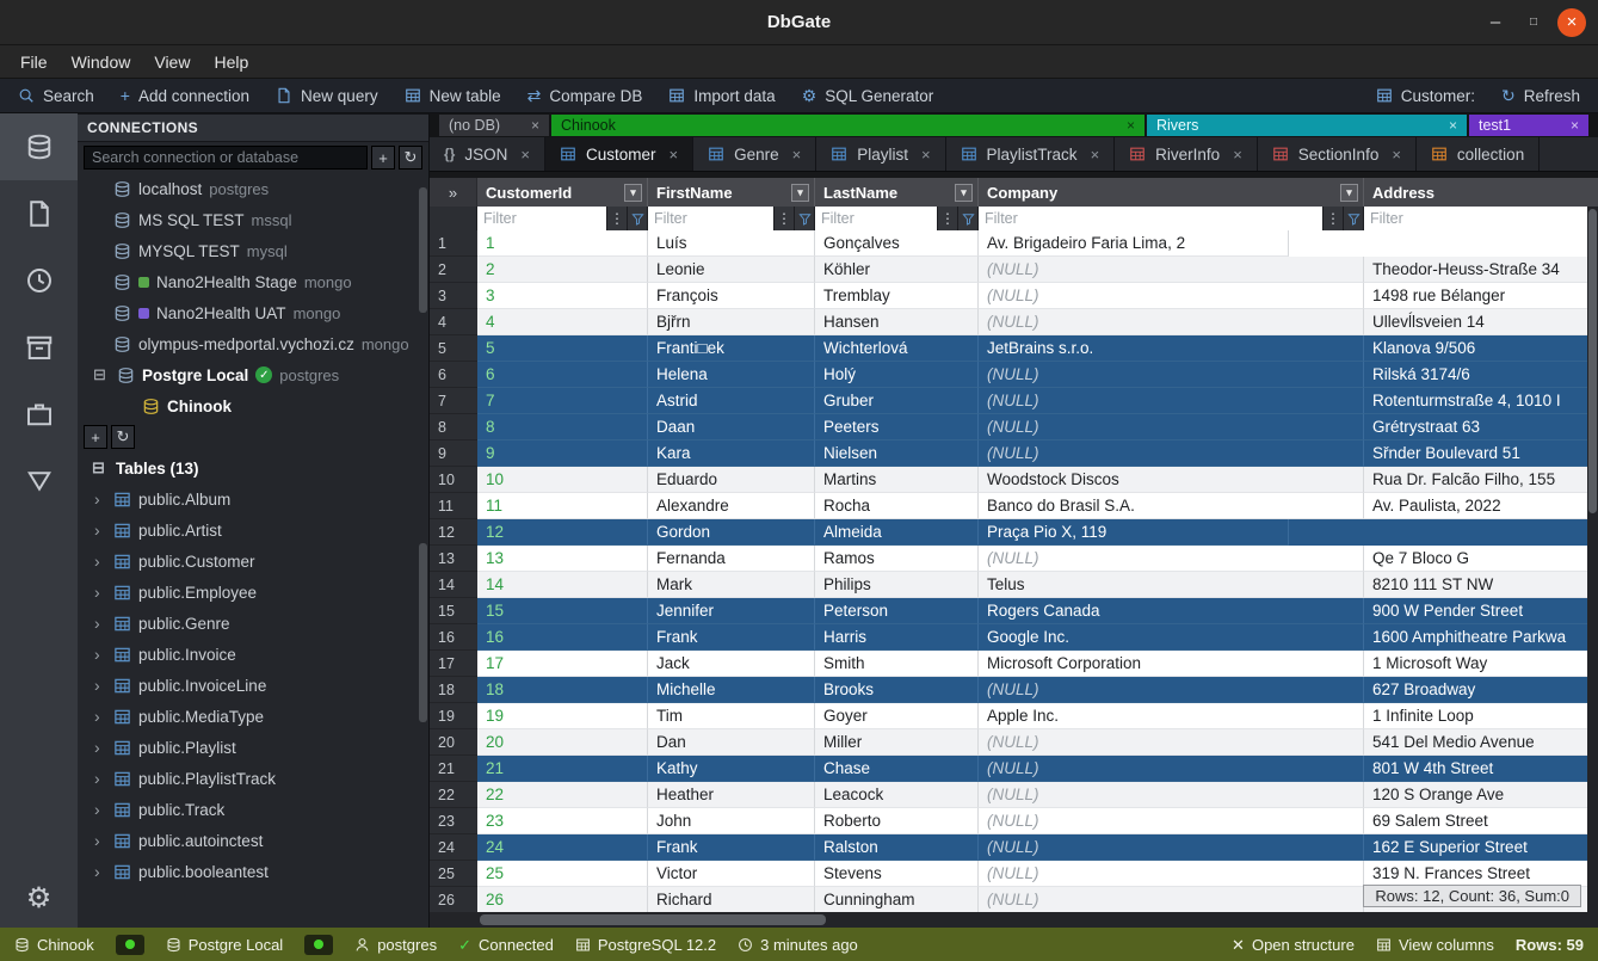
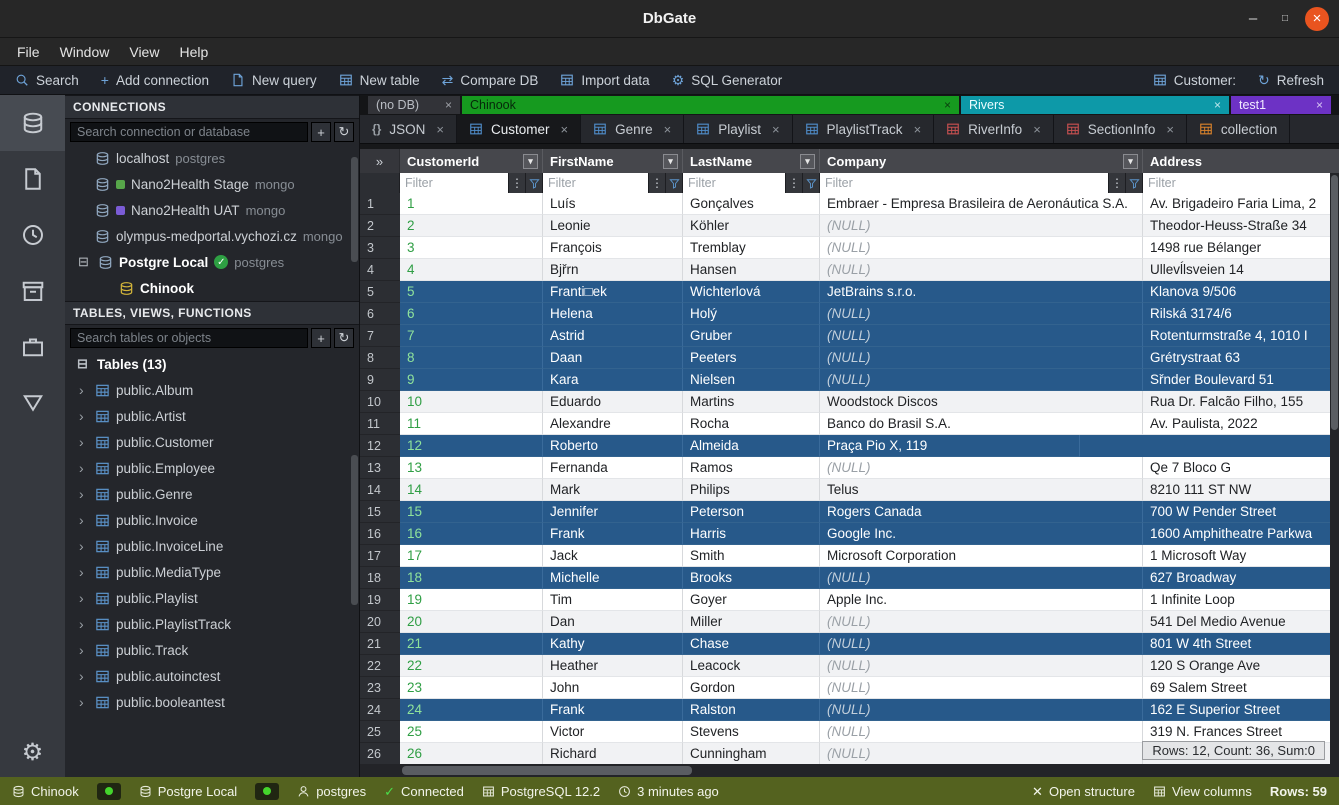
  DbGate
  –
  □
  ×
  File
  Window
  View
  Help
  Search
  +
  Add connection
  New query
  New table
  ⇄
  Compare DB
  Import data
  ⚙
  SQL Generator
  Customer:
  ↻
  Refresh
  ⚙
  CONNECTIONS
  Search connection or database
  +
  ↻
  localhost
  postgres
- MS SQL TEST
- mssql
- MYSQL TEST
- mysql
  Nano2Health Stage
  mongo
  Nano2Health UAT
  mongo
  olympus-medportal.vychozi.cz
  mongo
  ⊟
  Postgre Local
  ✓
  postgres
  Chinook
+ TABLES, VIEWS, FUNCTIONS
+ Search tables or objects
  +
  ↻
  ⊟
  Tables (13)
  ›
  public.Album
  ›
  public.Artist
  ›
  public.Customer
  ›
  public.Employee
  ›
  public.Genre
  ›
  public.Invoice
  ›
  public.InvoiceLine
  ›
  public.MediaType
  ›
  public.Playlist
  ›
  public.PlaylistTrack
  ›
  public.Track
  ›
  public.autoinctest
  ›
  public.booleantest
  (no DB)
  ×
  Chinook
  ×
  Rivers
  ×
  test1
  ×
  {}
  JSON
  ×
  Customer
  ×
  Genre
  ×
  Playlist
  ×
  PlaylistTrack
  ×
  RiverInfo
  ×
  SectionInfo
  ×
  collection
  »
  CustomerId
  ▾
  FirstName
  ▾
  LastName
  ▾
  Company
  ▾
  Address
  Filter
  ⋮
  Filter
  ⋮
  Filter
  ⋮
  Filter
  ⋮
  Filter
  1
  1
  Luís
  Gonçalves
+ Embraer - Empresa Brasileira de Aeronáutica S.A.
  Av. Brigadeiro Faria Lima, 2
  2
  2
  Leonie
  Köhler
  (NULL)
  Theodor-Heuss-Straße 34
  3
  3
  François
  Tremblay
  (NULL)
  1498 rue Bélanger
  4
  4
  Bjřrn
  Hansen
  (NULL)
  Ullevĺlsveien 14
  5
  5
  Franti□ek
  Wichterlová
  JetBrains s.r.o.
  Klanova 9/506
  6
  6
  Helena
  Holý
  (NULL)
  Rilská 3174/6
  7
  7
  Astrid
  Gruber
  (NULL)
  Rotenturmstraße 4, 1010 I
  8
  8
  Daan
  Peeters
  (NULL)
  Grétrystraat 63
  9
  9
  Kara
  Nielsen
  (NULL)
  Sřnder Boulevard 51
  10
  10
  Eduardo
  Martins
  Woodstock Discos
  Rua Dr. Falcão Filho, 155
  11
  11
  Alexandre
  Rocha
  Banco do Brasil S.A.
  Av. Paulista, 2022
  12
  12
- Gordon
+ Roberto
  Almeida
  Praça Pio X, 119
  13
  13
  Fernanda
  Ramos
  (NULL)
  Qe 7 Bloco G
  14
  14
  Mark
  Philips
  Telus
  8210 111 ST NW
  15
  15
  Jennifer
  Peterson
  Rogers Canada
- 900 W Pender Street
+ 700 W Pender Street
  16
  16
  Frank
  Harris
  Google Inc.
  1600 Amphitheatre Parkwa
  17
  17
  Jack
  Smith
  Microsoft Corporation
  1 Microsoft Way
  18
  18
  Michelle
  Brooks
  (NULL)
  627 Broadway
  19
  19
  Tim
  Goyer
  Apple Inc.
  1 Infinite Loop
  20
  20
  Dan
  Miller
  (NULL)
  541 Del Medio Avenue
  21
  21
  Kathy
  Chase
  (NULL)
  801 W 4th Street
  22
  22
  Heather
  Leacock
  (NULL)
  120 S Orange Ave
  23
  23
  John
- Roberto
+ Gordon
  (NULL)
  69 Salem Street
  24
  24
  Frank
  Ralston
  (NULL)
  162 E Superior Street
  25
  25
  Victor
  Stevens
  (NULL)
  319 N. Frances Street
  26
  26
  Richard
  Cunningham
  (NULL)
  Rows: 12, Count: 36, Sum:0
  Chinook
  Postgre Local
  postgres
  ✓
  Connected
  PostgreSQL 12.2
  3 minutes ago
  ✕
  Open structure
  View columns
  Rows: 59
